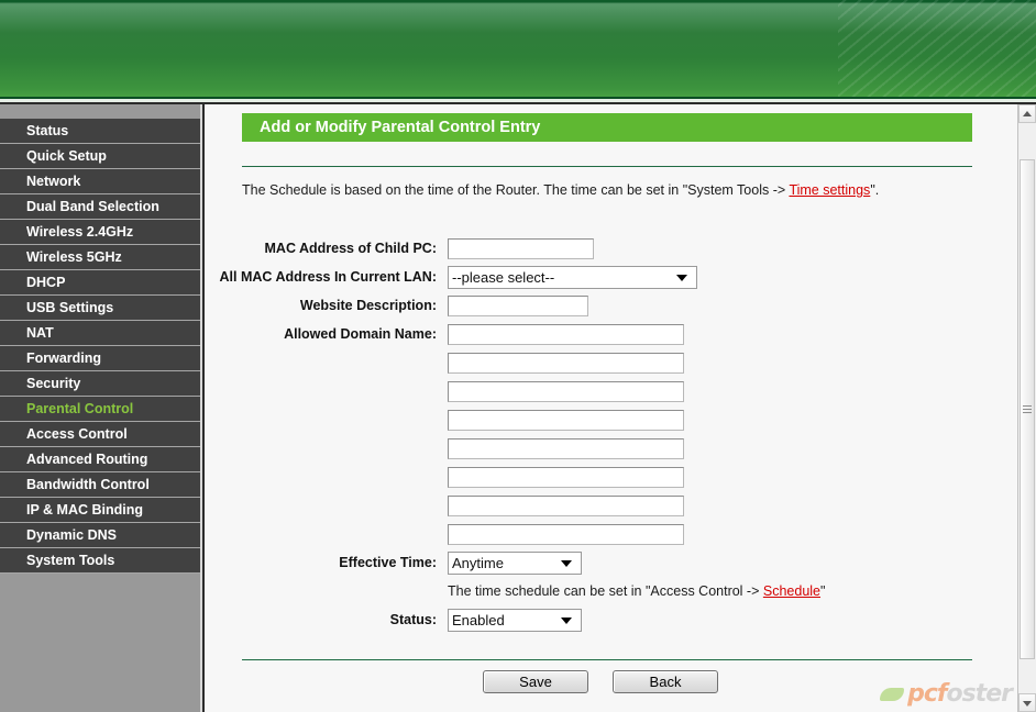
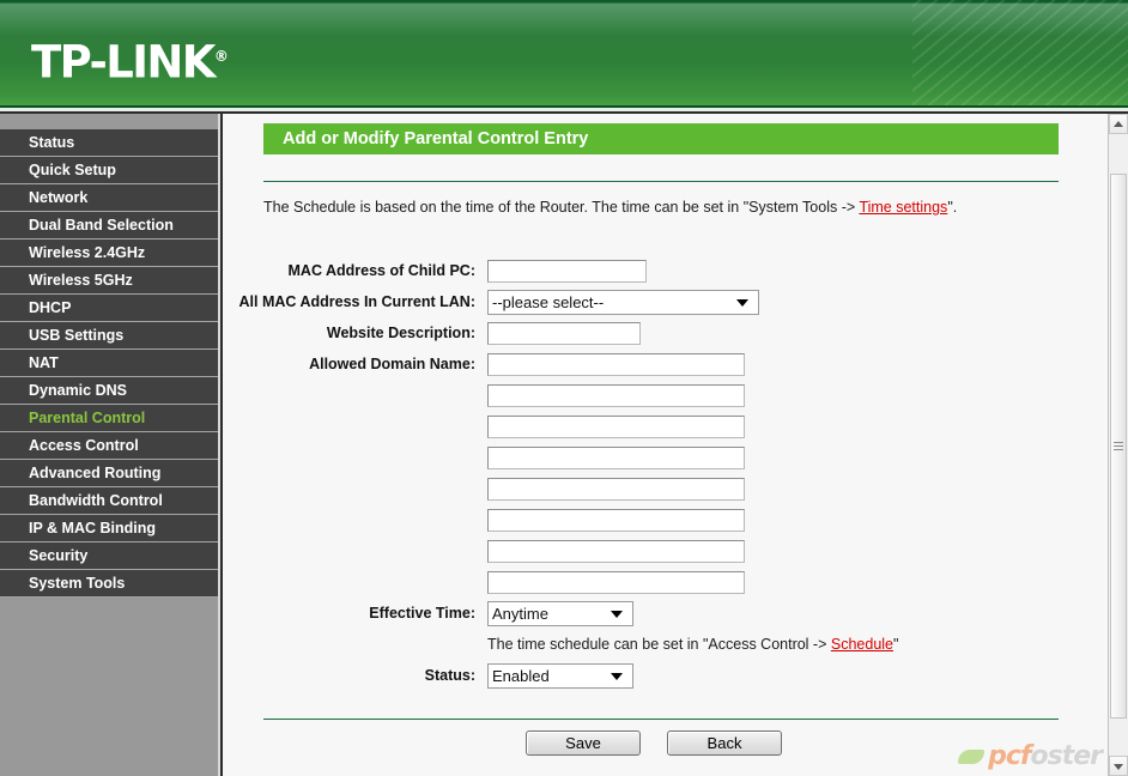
+ TP-LINK®
  Status
  Quick Setup
  Network
  Dual Band Selection
  Wireless 2.4GHz
  Wireless 5GHz
  DHCP
  USB Settings
  NAT
- Forwarding
- Security
+ Dynamic DNS
  Parental Control
  Access Control
  Advanced Routing
  Bandwidth Control
  IP & MAC Binding
- Dynamic DNS
+ Security
  System Tools
  Add or Modify Parental Control Entry
  The Schedule is based on the time of the Router. The time can be set in "System Tools -> Time settings".
  MAC Address of Child PC:
  All MAC Address In Current LAN:
  --please select--
  Website Description:
  Allowed Domain Name:
  Effective Time:
  Anytime
  The time schedule can be set in "Access Control -> Schedule"
  Status:
  Enabled
  Save
  Back
  pcfoster
